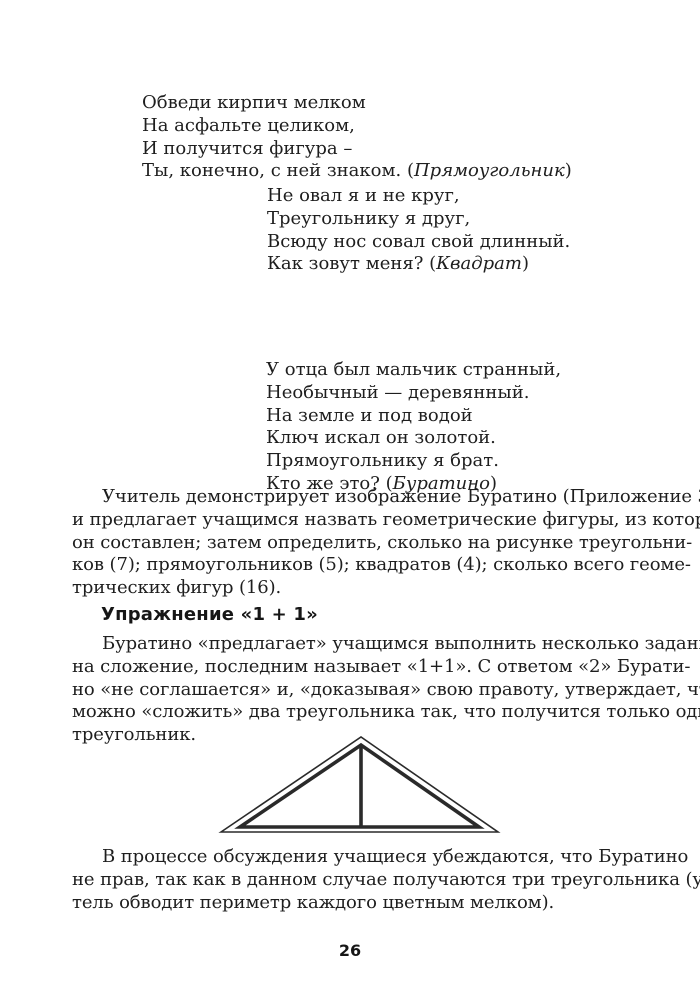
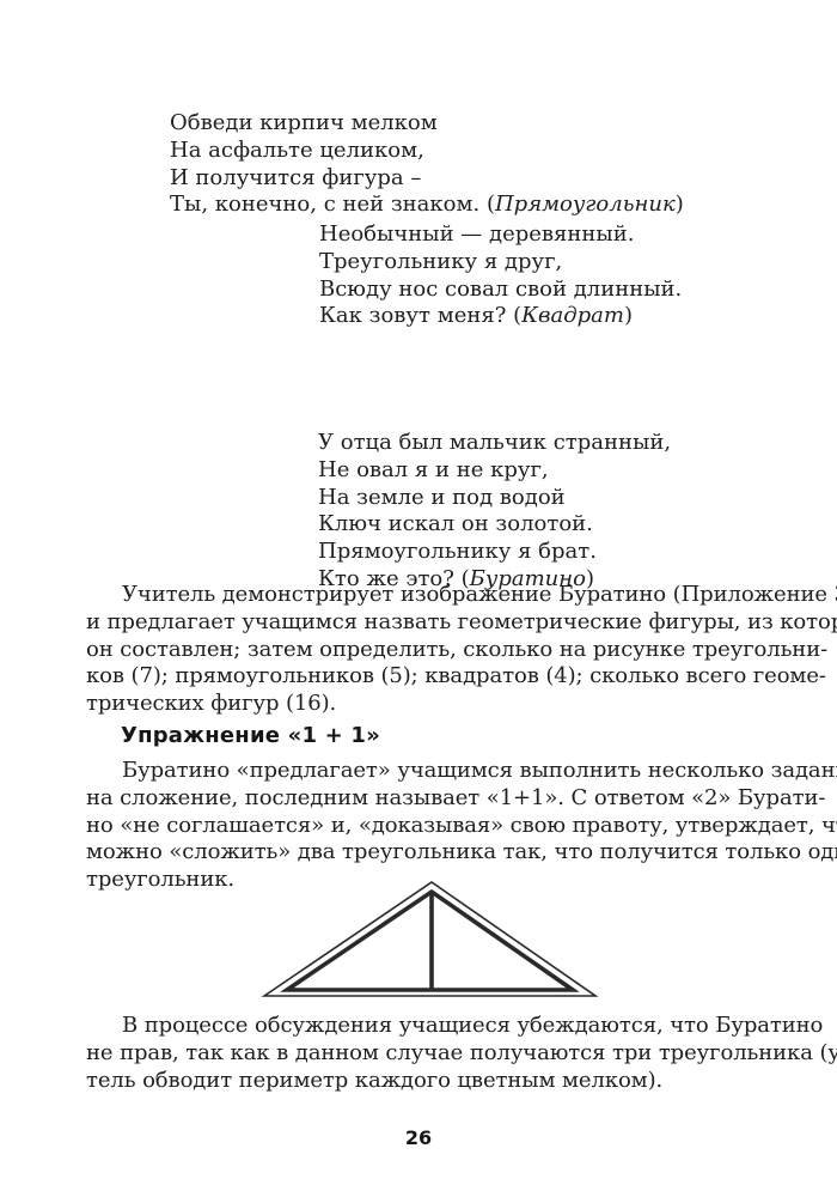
  Обведи кирпич мелком
  На асфальте целиком,
  И получится фигура –
  Ты, конечно, с ней знаком. (Прямоугольник)
- Не овал я и не круг,
+ Необычный — деревянный.
  Треугольнику я друг,
  Всюду нос совал свой длинный.
  Как зовут меня? (Квадрат)
  У отца был мальчик странный,
- Необычный — деревянный.
+ Не овал я и не круг,
  На земле и под водой
  Ключ искал он золотой.
  Прямоугольнику я брат.
  Кто же это? (Буратино)
  Учитель демонстрирует изображение Буратино (Приложение
  и предлагает учащимся назвать геометрические фигуры, из кото
  он составлен; затем определить, сколько на рисунке треугольни-
  ков (7); прямоугольников (5); квадратов (4); сколько всего геоме-
  трических фигур (16).
  Упражнение «1 + 1»
  Буратино «предлагает» учащимся выполнить несколько задан
  на сложение, последним называет «1+1». С ответом «2» Бурати-
  но «не соглашается» и, «доказывая» свою правоту, утверждает, ч
  можно «сложить» два треугольника так, что получится только од
  треугольник.
  В процессе обсуждения учащиеся убеждаются, что Буратино
  не прав, так как в данном случае получаются три треугольника (у
  тель обводит периметр каждого цветным мелком).
  26
